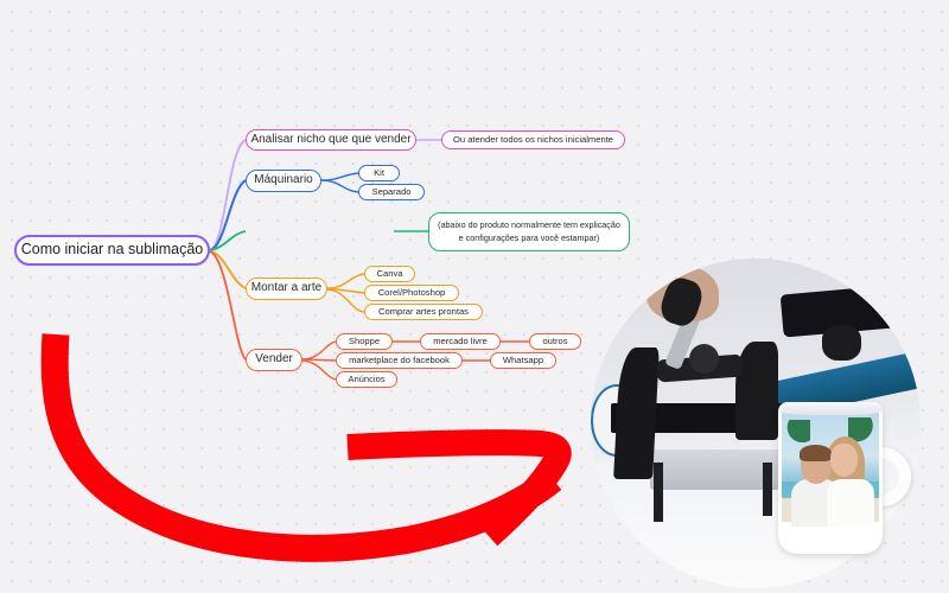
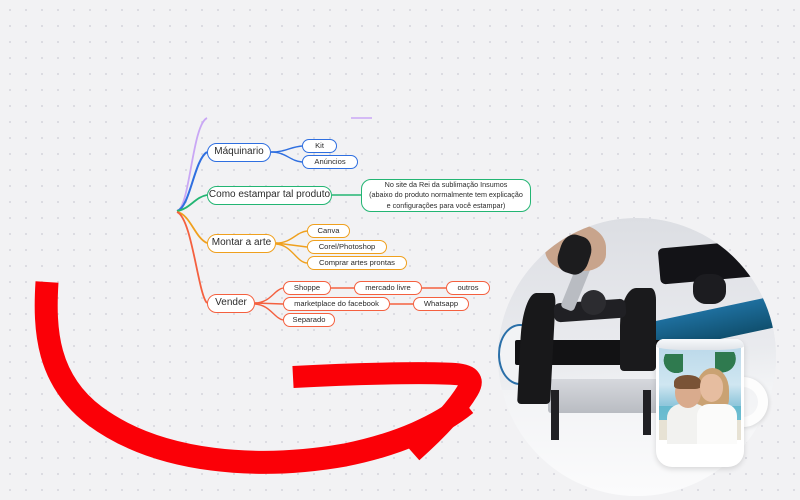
- Como iniciar na sublimação
- Analisar nicho que que vender
- Ou atender todos os nichos inicialmente
  Máquinario
  Kit
- Separado
+ Anúncios
+ Como estampar tal produto
+ No site da Rei da sublimação Insumos
  (abaixo do produto normalmente tem explicação
  e configurações para você estampar)
  Montar a arte
  Canva
  Corel/Photoshop
  Comprar artes prontas
  Vender
  Shoppe
  mercado livre
  outros
  marketplace do facebook
  Whatsapp
- Anúncios
+ Separado
